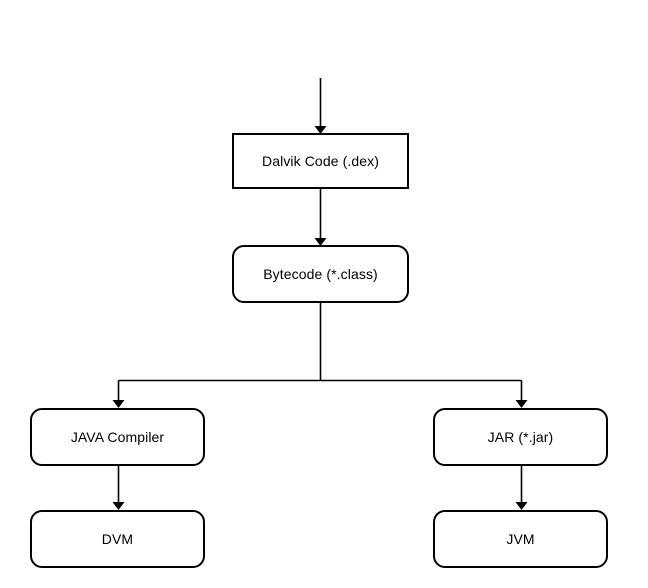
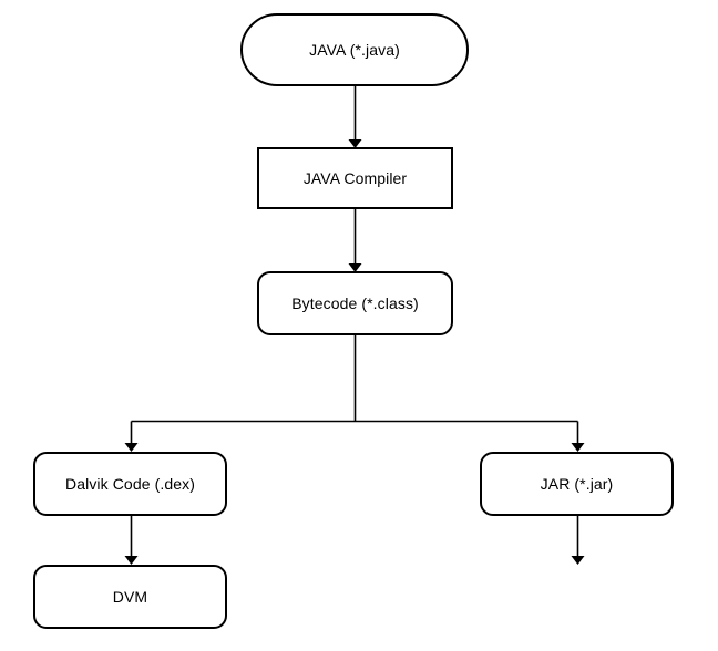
+ JAVA (*.java)
- Dalvik Code (.dex)
+ JAVA Compiler
  Bytecode (*.class)
- JAVA Compiler
+ Dalvik Code (.dex)
  JAR (*.jar)
  DVM
- JVM
